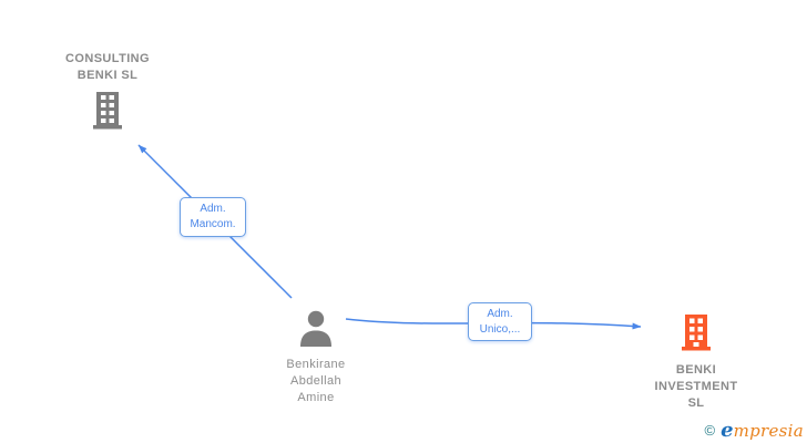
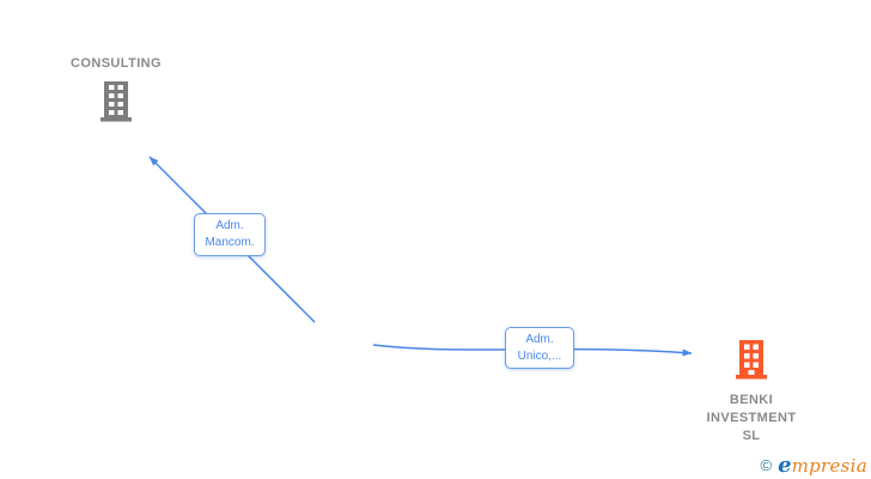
  CONSULTING
- BENKI SL
- Benkirane
- Abdellah
- Amine
  BENKI
  INVESTMENT
  SL
  Adm.
  Mancom.
  Adm.
  Unico,...
  © empresia
